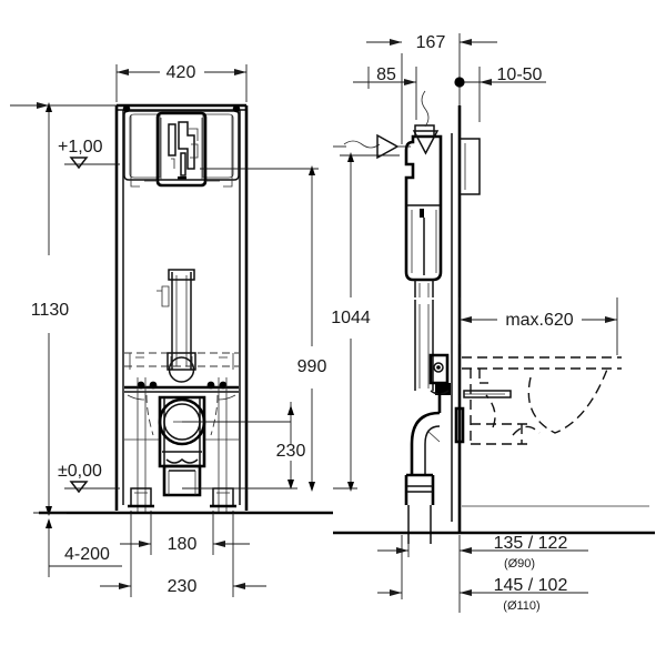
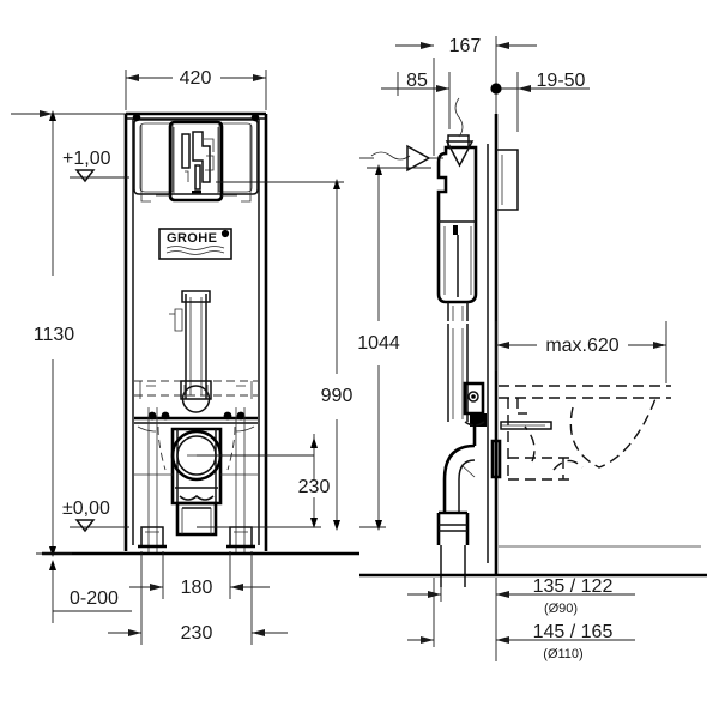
+ GROHE
  420
  1130
  +1,00
  ±0,00
- 4-200
+ 0-200
  180
  230
  230
  990
  1044
  167
  85
- 10-50
+ 19-50
  max.620
  135 / 122
  (Ø90)
- 145 / 102
+ 145 / 165
  (Ø110)
